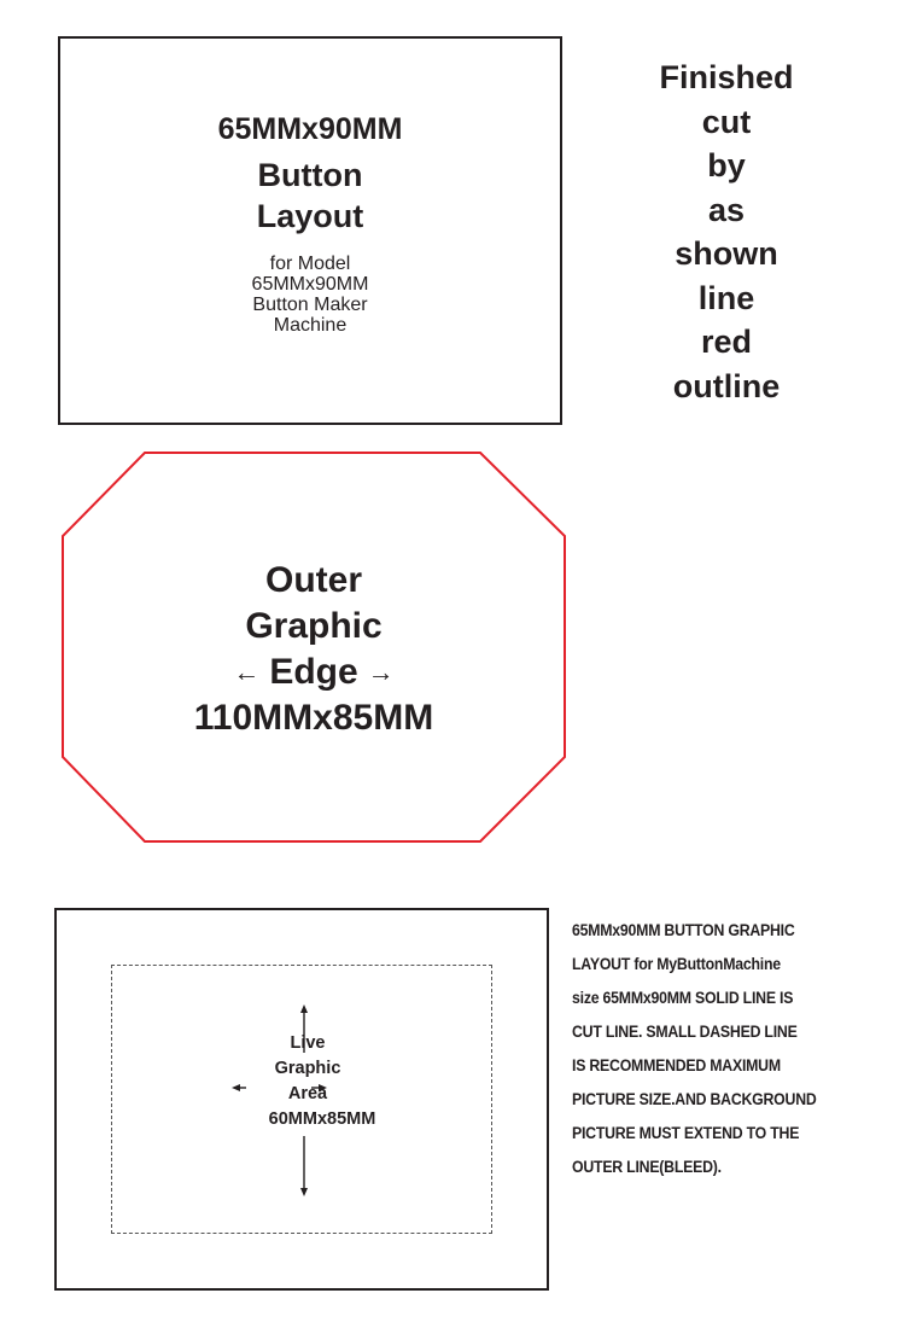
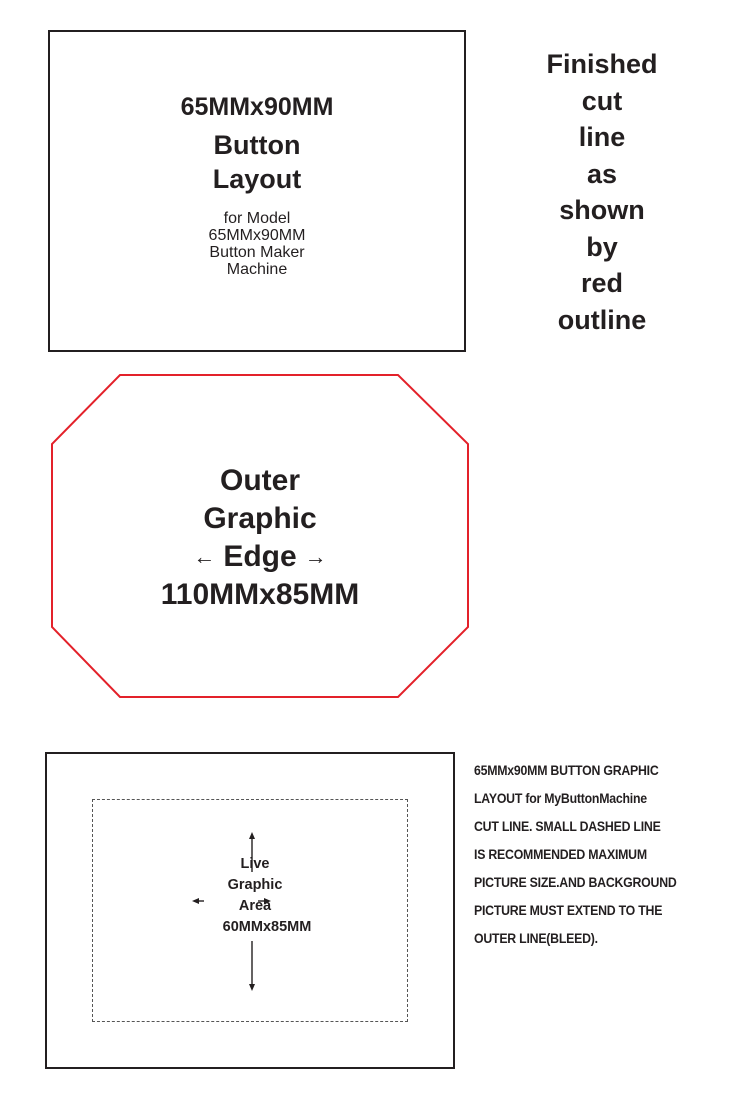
  65MMx90MM
  Button
  Layout
  for Model
  65MMx90MM
  Button Maker
  Machine
  Finished
  cut
- by
+ line
  as
  shown
- line
+ by
  red
  outline
  Outer
  Graphic
  ←
  Edge
  →
  110MMx85MM
  Live
  Graphic
  Area
  60MMx85MM
  65MMx90MM BUTTON GRAPHIC
  LAYOUT for MyButtonMachine
- size 65MMx90MM SOLID LINE IS
  CUT LINE. SMALL DASHED LINE
  IS RECOMMENDED MAXIMUM
  PICTURE SIZE.AND BACKGROUND
  PICTURE MUST EXTEND TO THE
  OUTER LINE(BLEED).
